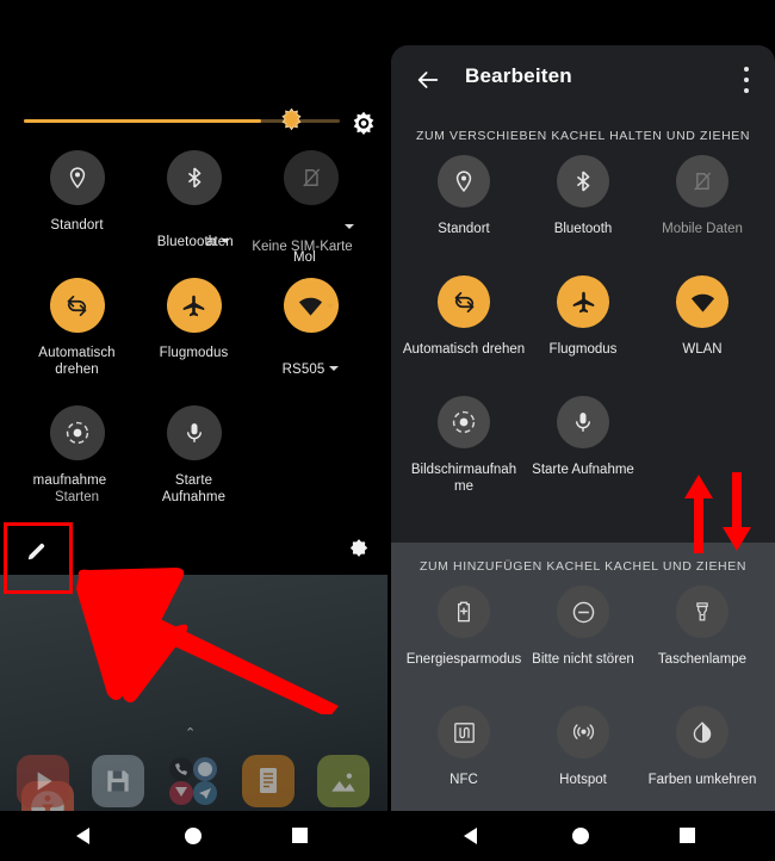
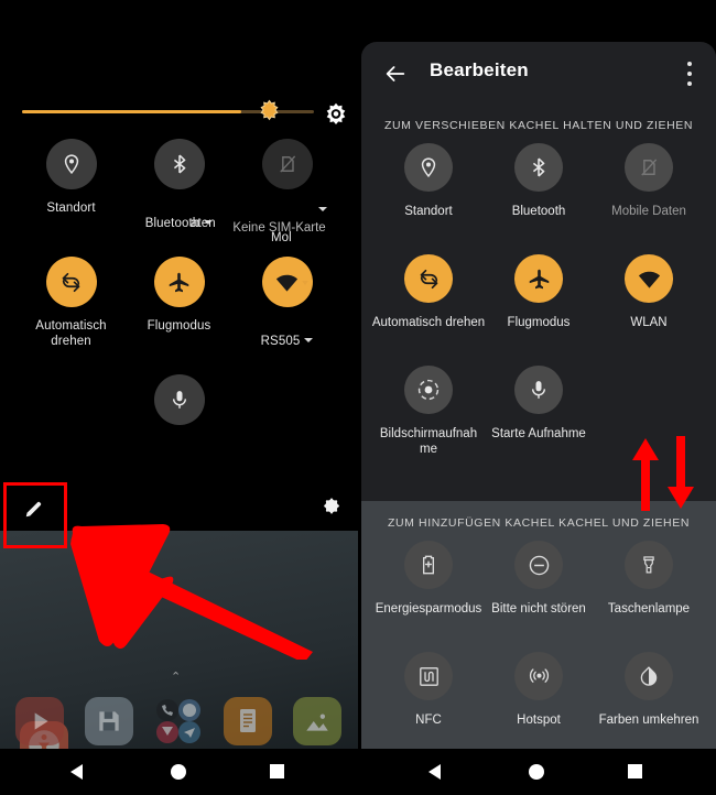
  ⌃
  Standort
  Bluetooth
  aten
  Mol
  Keine SIM-Karte
  Automatisch
  drehen
  Flugmodus
  RS505
- maufnahme
- Starten
- Starte
- Aufnahme
  Bearbeiten
  ZUM VERSCHIEBEN KACHEL HALTEN UND ZIEHEN
  Standort
  Bluetooth
  Mobile Daten
  Automatisch drehen
  Flugmodus
  WLAN
  Bildschirmaufnah me
  Starte Aufnahme
  ZUM HINZUFÜGEN KACHEL KACHEL UND ZIEHEN
  Energiesparmodus
  Bitte nicht stören
  Taschenlampe
  NFC
  Hotspot
  Farben umkehren
